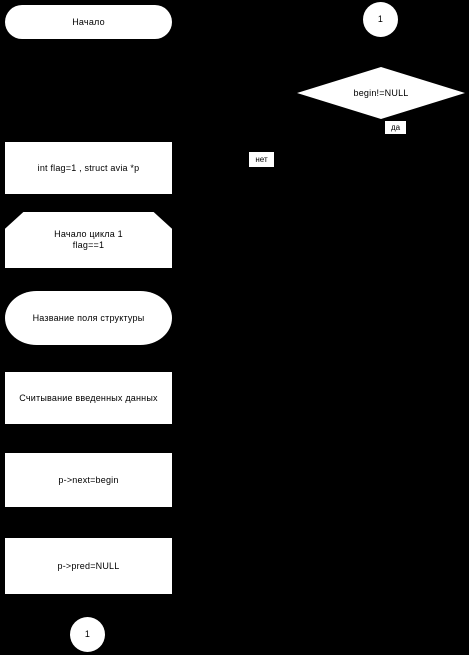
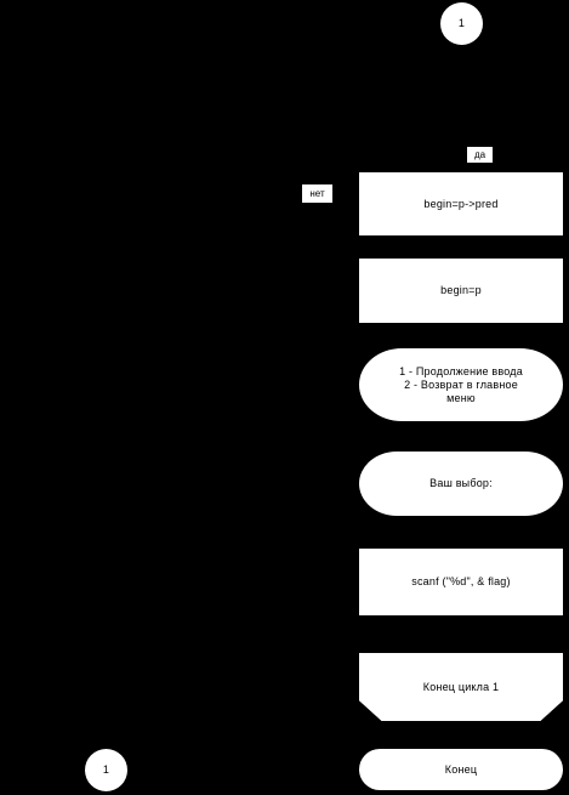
- Начало
- int flag=1 , struct avia *p
- Начало цикла 1
- flag==1
- Название поля структуры
- Считывание введенных данных
- p->next=begin
- p->pred=NULL
  1
  1
- begin!=NULL
  да
  нет
+ begin=p->pred
+ begin=p
+ 1 - Продолжение ввода
+ 2 - Возврат в главное
+ меню
+ Ваш выбор:
+ scanf ("%d", & flag)
+ Конец цикла 1
+ Конец
